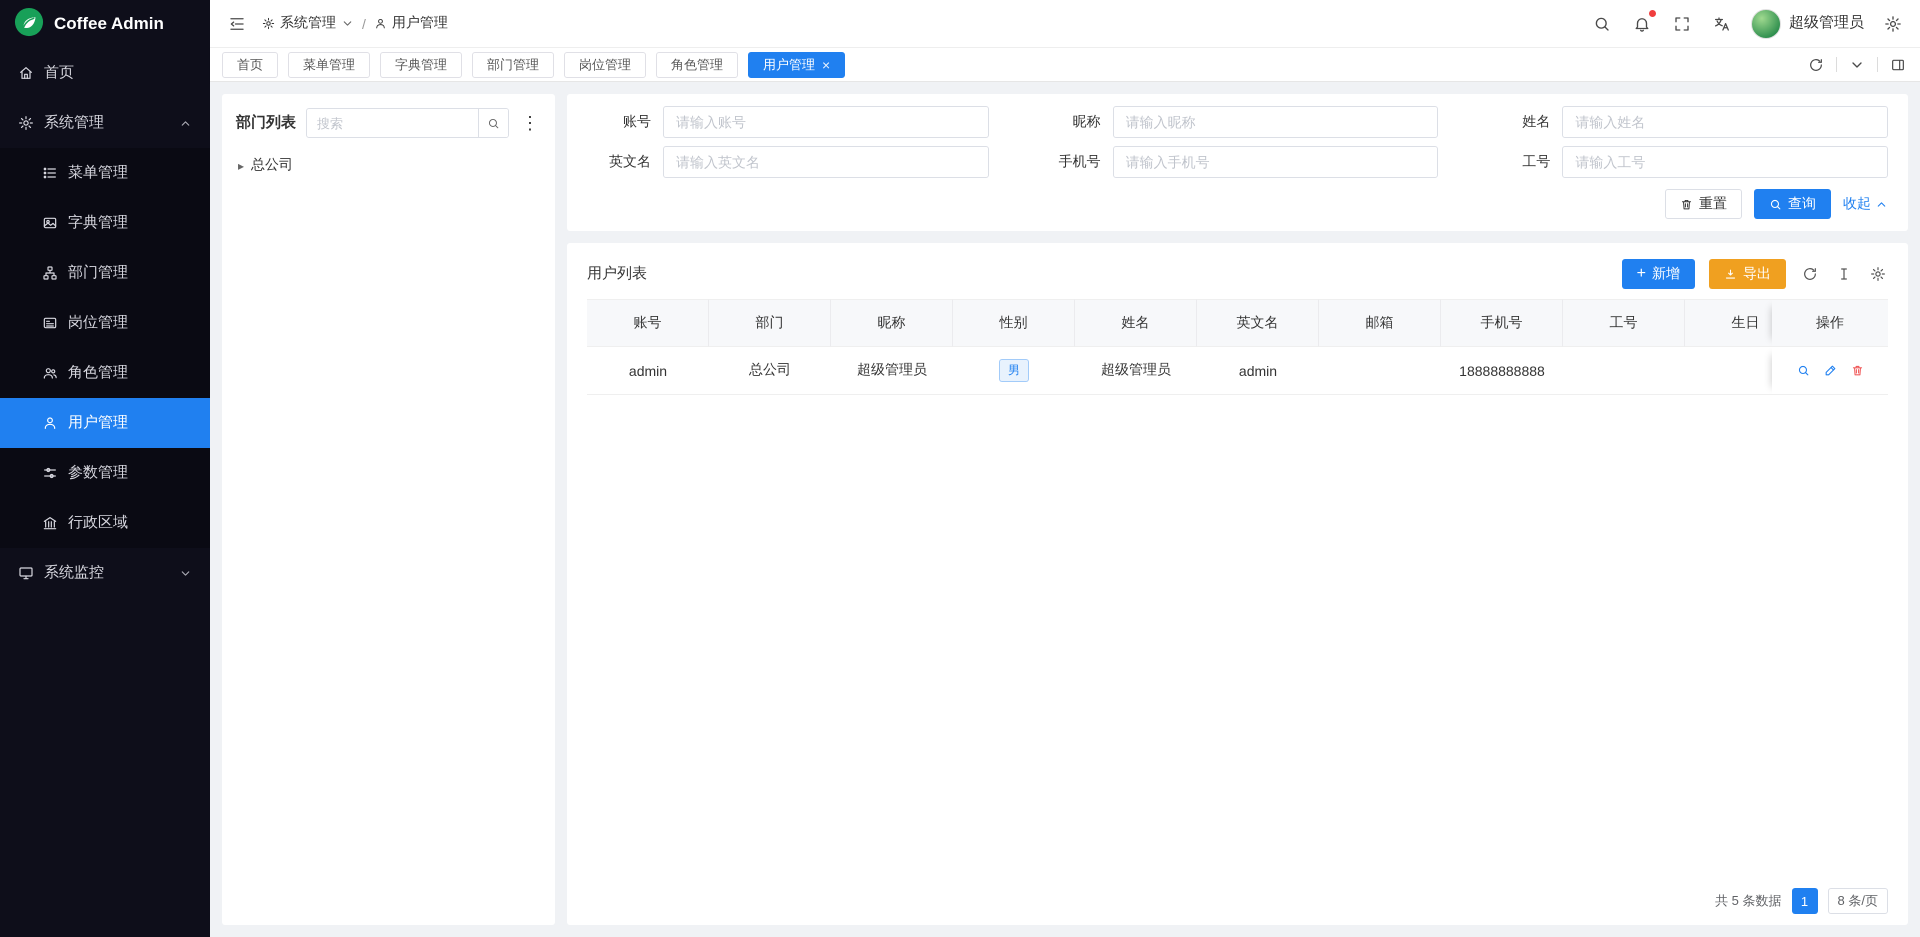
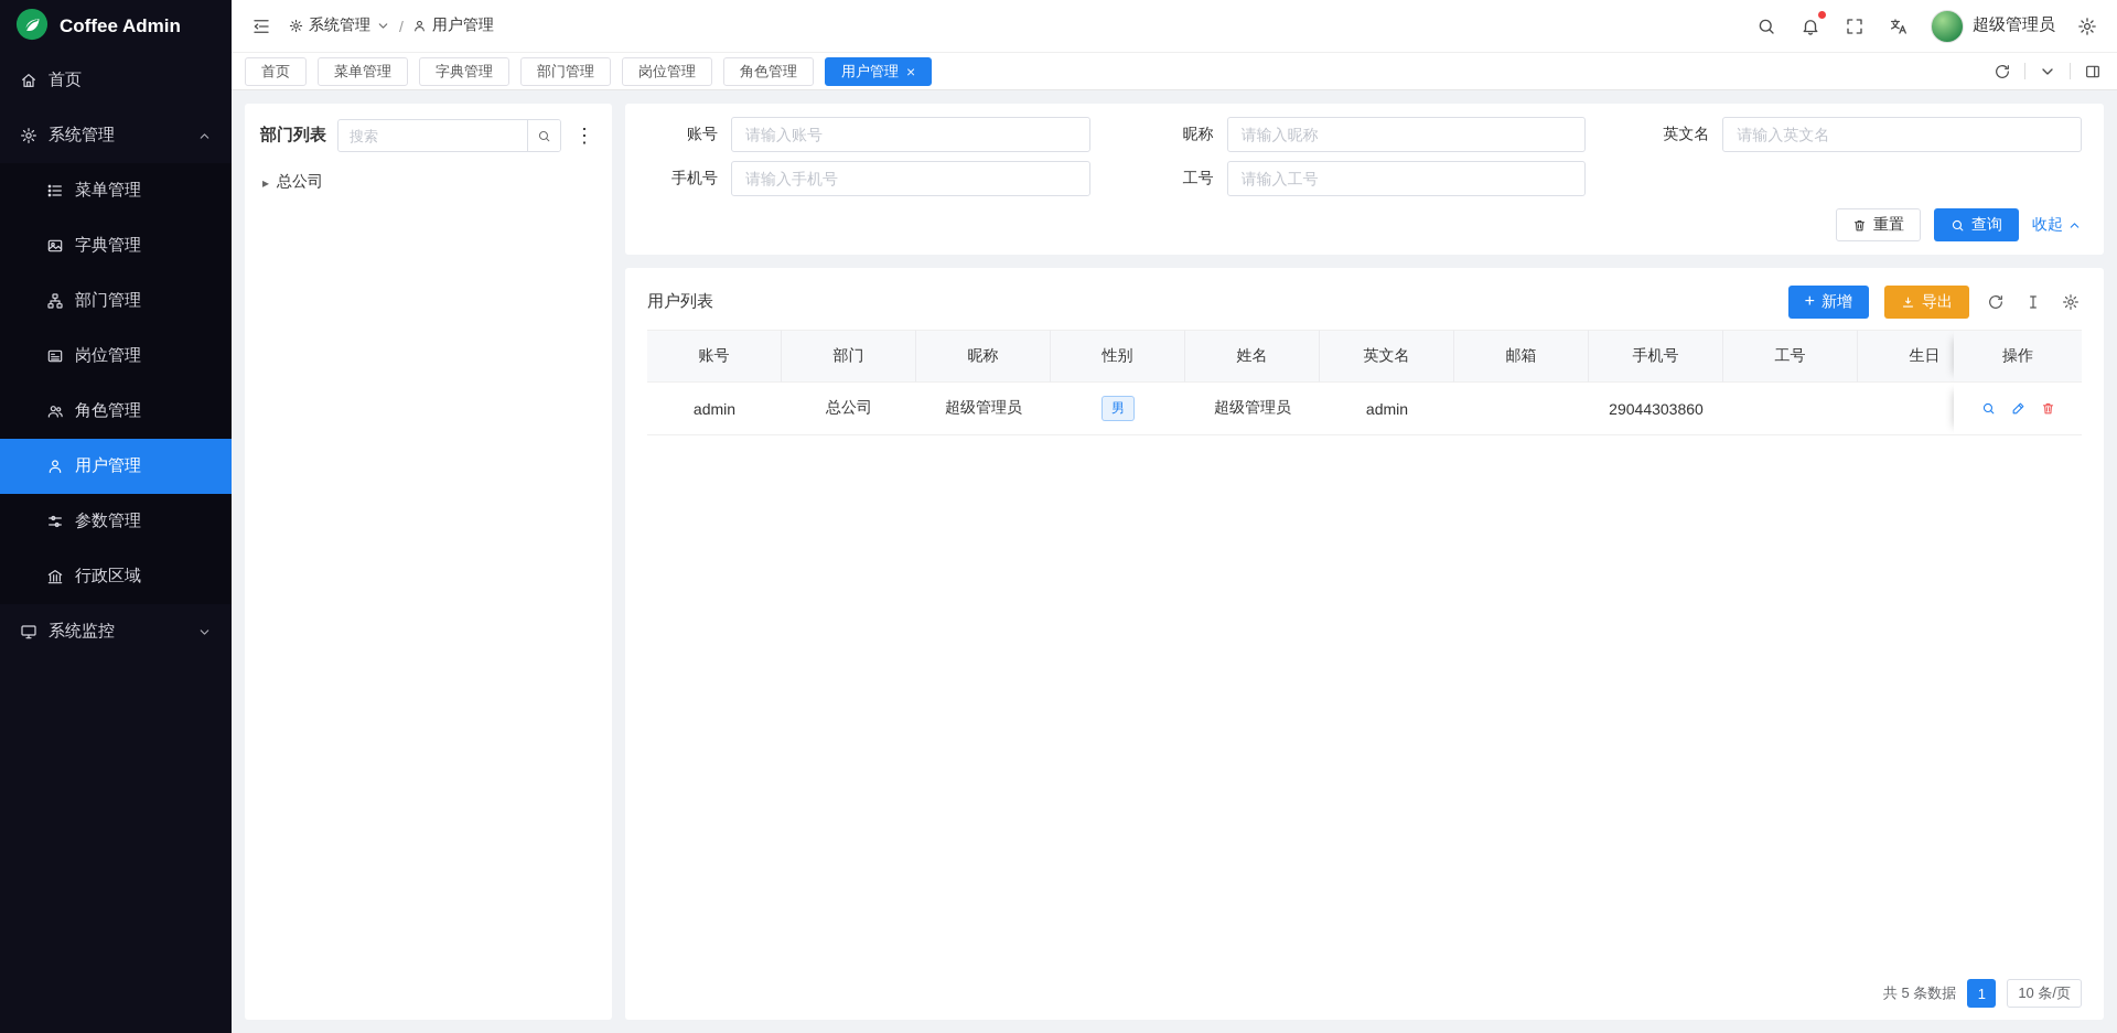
  Coffee Admin
  首页
  系统管理
  菜单管理
  字典管理
  部门管理
  岗位管理
  角色管理
  用户管理
  参数管理
  行政区域
  系统监控
  系统管理
  /
  用户管理
  超级管理员
  首页
  菜单管理
  字典管理
  部门管理
  岗位管理
  角色管理
  用户管理
  ×
  部门列表
  搜索
  ⋮
  ▸
  总公司
  账号
  请输入账号
  昵称
  请输入昵称
- 姓名
- 请输入姓名
  英文名
  请输入英文名
  手机号
  请输入手机号
  工号
  请输入工号
  重置
  查询
  收起
  用户列表
  +
  新增
  导出
  账号	部门	昵称	性别	姓名	英文名	邮箱	手机号	工号	生日	操作
- admin	总公司	超级管理员	男	超级管理员	admin		18888888888
+ admin	总公司	超级管理员	男	超级管理员	admin		29044303860
  共 5 条数据
  1
- 8 条/页
+ 10 条/页
